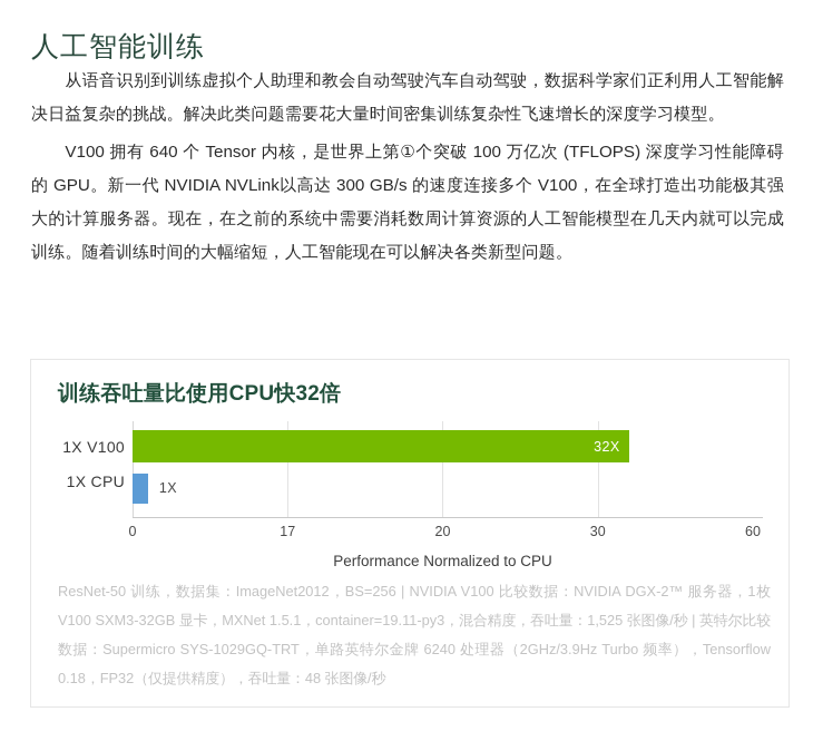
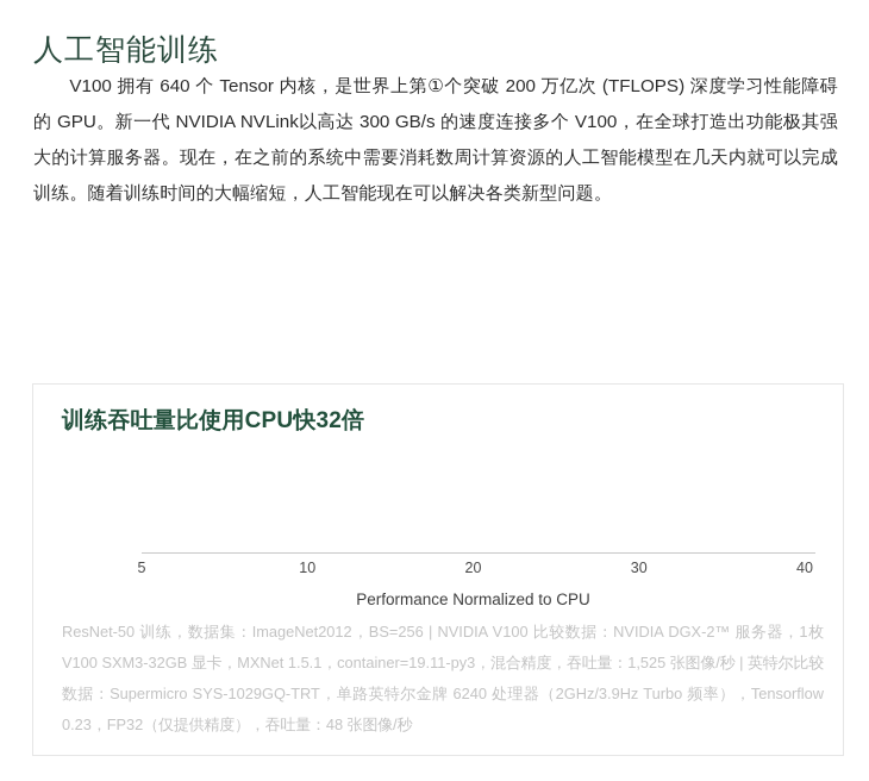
  人工智能训练
- 从语音识别到训练虚拟个人助理和教会自动驾驶汽车自动驾驶，数据科学家们正利用人工智能解决日益复杂的挑战。解决此类问题需要花大量时间密集训练复杂性飞速增长的深度学习模型。
- V100 拥有 640 个 Tensor 内核，是世界上第①个突破 100 万亿次 (TFLOPS) 深度学习性能障碍的 GPU。新一代 NVIDIA NVLink以高达 300 GB/s 的速度连接多个 V100，在全球打造出功能极其强大的计算服务器。现在，在之前的系统中需要消耗数周计算资源的人工智能模型在几天内就可以完成训练。随着训练时间的大幅缩短，人工智能现在可以解决各类新型问题。
+ V100 拥有 640 个 Tensor 内核，是世界上第①个突破 200 万亿次 (TFLOPS) 深度学习性能障碍的 GPU。新一代 NVIDIA NVLink以高达 300 GB/s 的速度连接多个 V100，在全球打造出功能极其强大的计算服务器。现在，在之前的系统中需要消耗数周计算资源的人工智能模型在几天内就可以完成训练。随着训练时间的大幅缩短，人工智能现在可以解决各类新型问题。
  训练吞吐量比使用CPU快32倍
- 1X V100
- 1X CPU
- 32X
- 1X
- 0
+ 5
- 17
+ 10
  20
  30
- 60
+ 40
  Performance Normalized to CPU
- ResNet-50 训练，数据集：ImageNet2012，BS=256 | NVIDIA V100 比较数据：NVIDIA DGX-2™ 服务器，1枚 V100 SXM3-32GB 显卡，MXNet 1.5.1，container=19.11-py3，混合精度，吞吐量：1,525 张图像/秒 | 英特尔比较数据：Supermicro SYS-1029GQ-TRT，单路英特尔金牌 6240 处理器（2GHz/3.9Hz Turbo 频率），Tensorflow 0.18，FP32（仅提供精度），吞吐量：48 张图像/秒
+ ResNet-50 训练，数据集：ImageNet2012，BS=256 | NVIDIA V100 比较数据：NVIDIA DGX-2™ 服务器，1枚 V100 SXM3-32GB 显卡，MXNet 1.5.1，container=19.11-py3，混合精度，吞吐量：1,525 张图像/秒 | 英特尔比较数据：Supermicro SYS-1029GQ-TRT，单路英特尔金牌 6240 处理器（2GHz/3.9Hz Turbo 频率），Tensorflow 0.23，FP32（仅提供精度），吞吐量：48 张图像/秒
